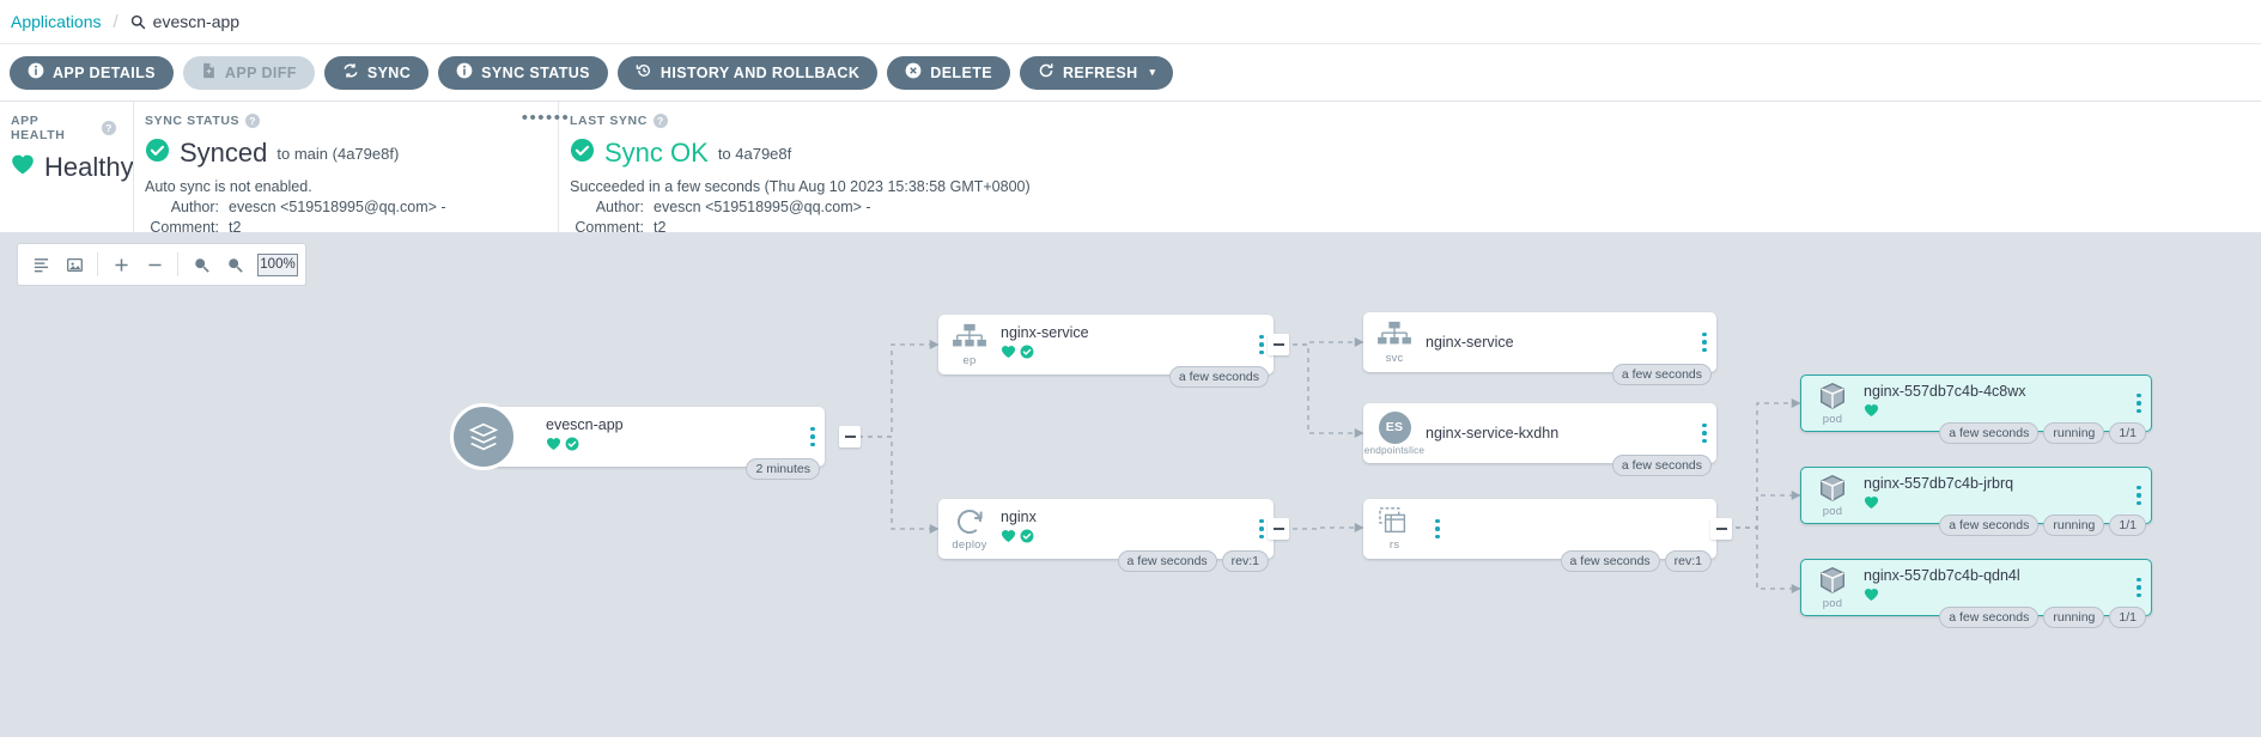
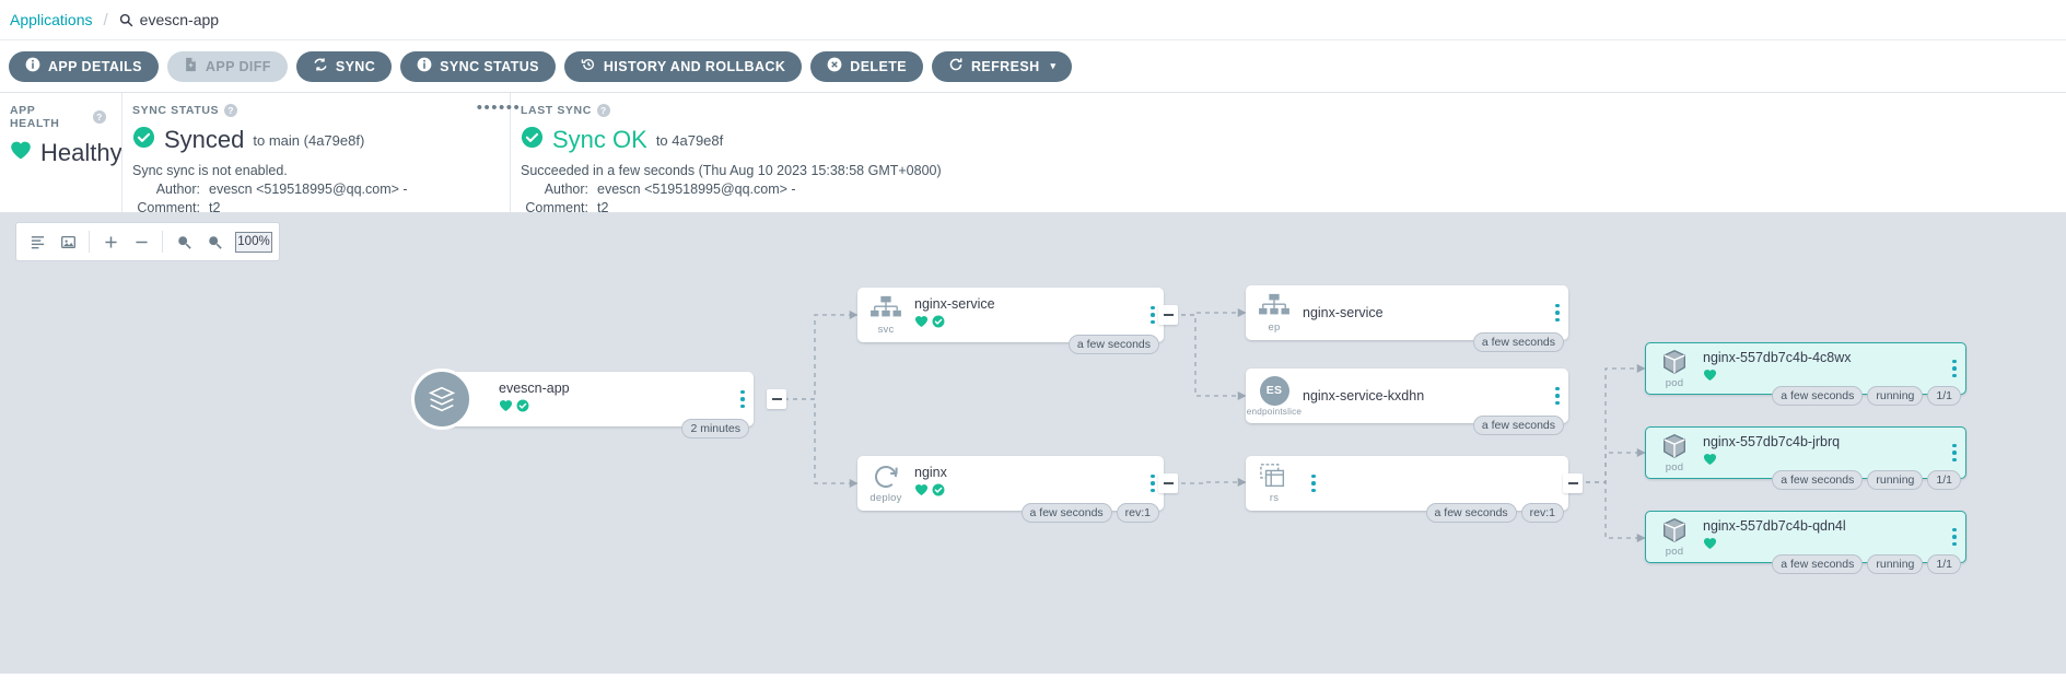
  Applications
  /
  evescn-app
  APP DETAILS
  APP DIFF
  SYNC
  SYNC STATUS
  HISTORY AND ROLLBACK
  DELETE
  REFRESH
  ▾
  APP HEALTH
  ?
  Healthy
  •••
  SYNC STATUS
  ?
  Synced
  to main (4a79e8f)
- Auto sync is not enabled.
+ Sync sync is not enabled.
  Author:
  evescn <519518995@qq.com> -
  Comment:
  t2
  •••
  LAST SYNC
  ?
  Sync OK
  to 4a79e8f
  Succeeded in a few seconds (Thu Aug 10 2023 15:38:58 GMT+0800)
  Author:
  evescn <519518995@qq.com> -
  Comment:
  t2
  100%
  evescn-app
  2 minutes
- ep
+ svc
  nginx-service
  a few seconds
  deploy
  nginx
  a few seconds
  rev:1
- svc
+ ep
  nginx-service
  a few seconds
  ES
  endpointslice
  nginx-service-kxdhn
  a few seconds
  rs
  a few seconds
  rev:1
  pod
  nginx-557db7c4b-4c8wx
  a few seconds
  running
  1/1
  pod
  nginx-557db7c4b-jrbrq
  a few seconds
  running
  1/1
  pod
  nginx-557db7c4b-qdn4l
  a few seconds
  running
  1/1
